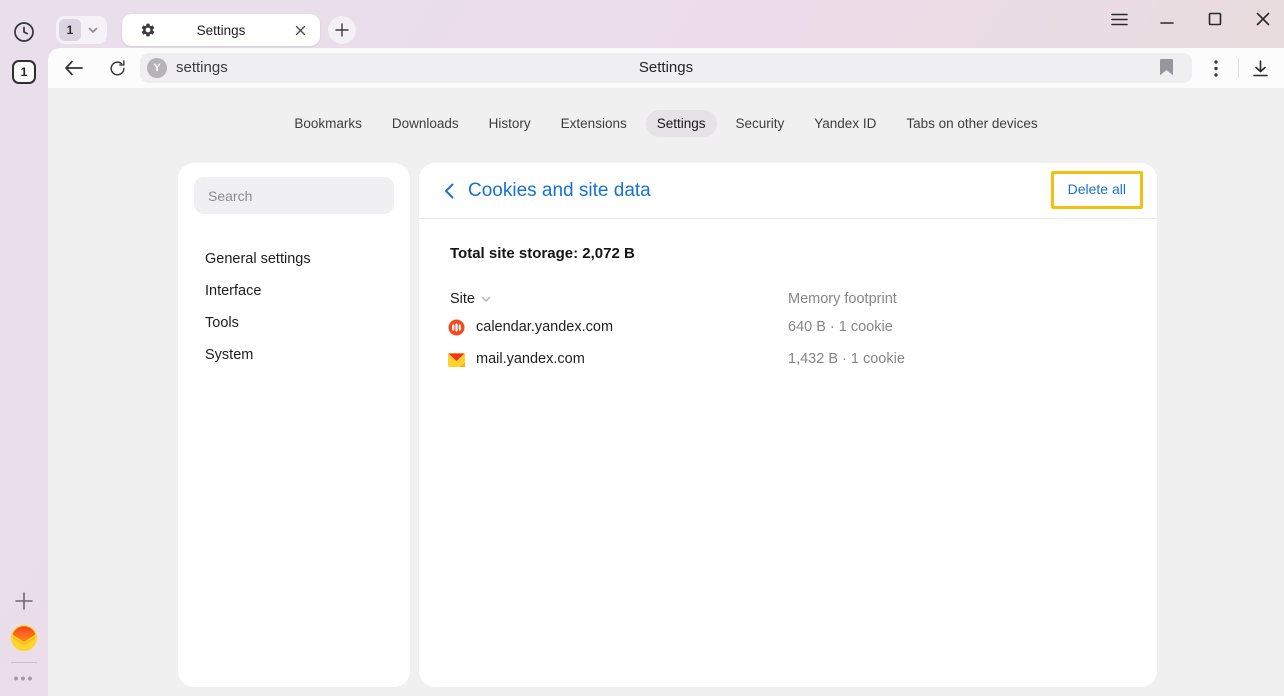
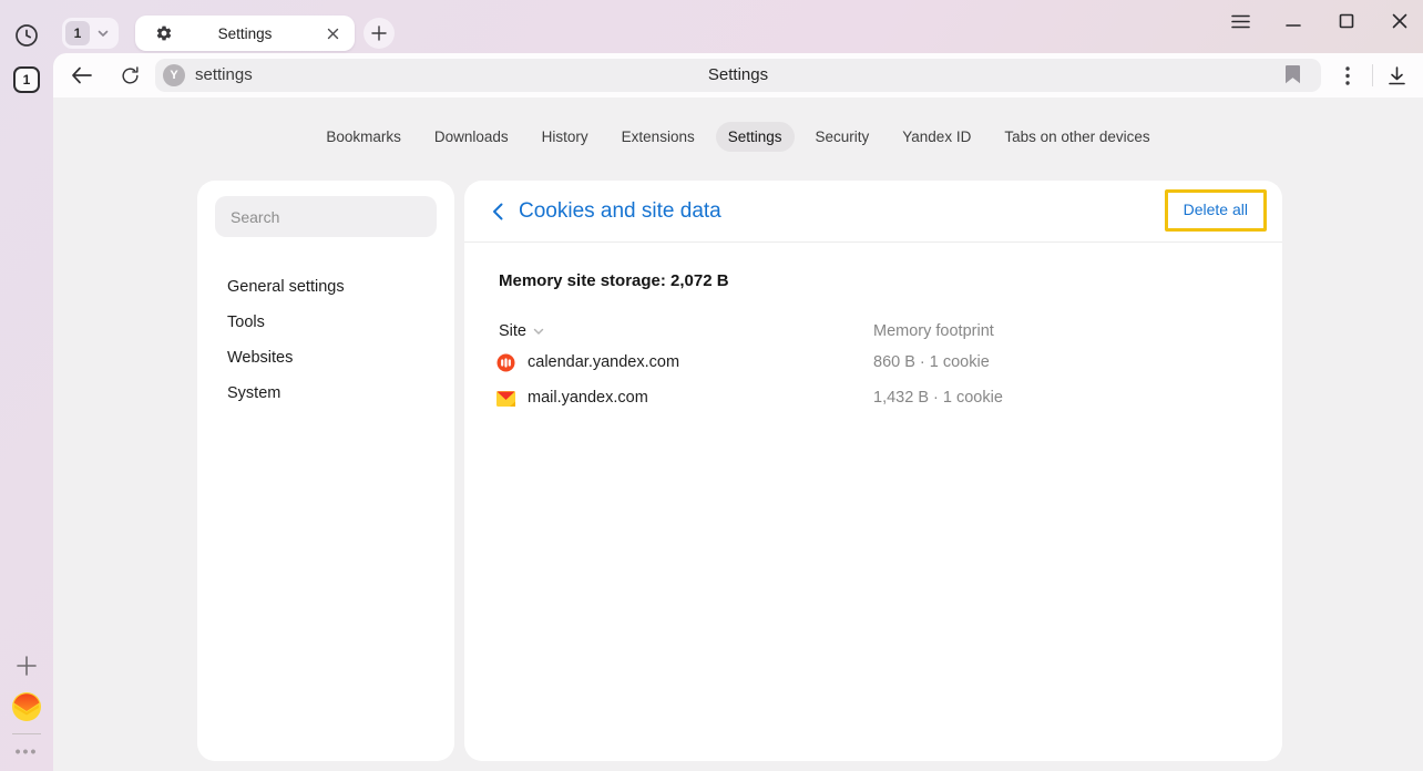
  1
  •••
  1
  Settings
  Y
  settings
  Settings
  Bookmarks
  Downloads
  History
  Extensions
  Settings
  Security
  Yandex ID
  Tabs on other devices
  Search
  General settings
- Interface
  Tools
+ Websites
  System
  Cookies and site data
  Delete all
- Total site storage: 2,072 B
+ Memory site storage: 2,072 B
  Site
  Memory footprint
  calendar.yandex.com
- 640 B · 1 cookie
+ 860 B · 1 cookie
  mail.yandex.com
  1,432 B · 1 cookie
